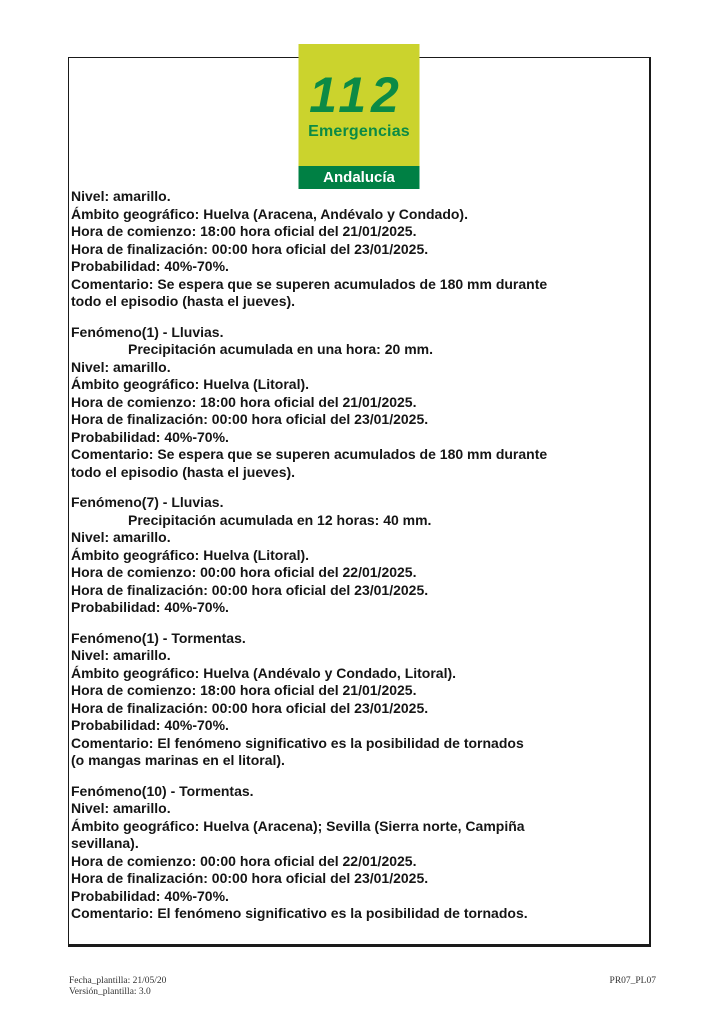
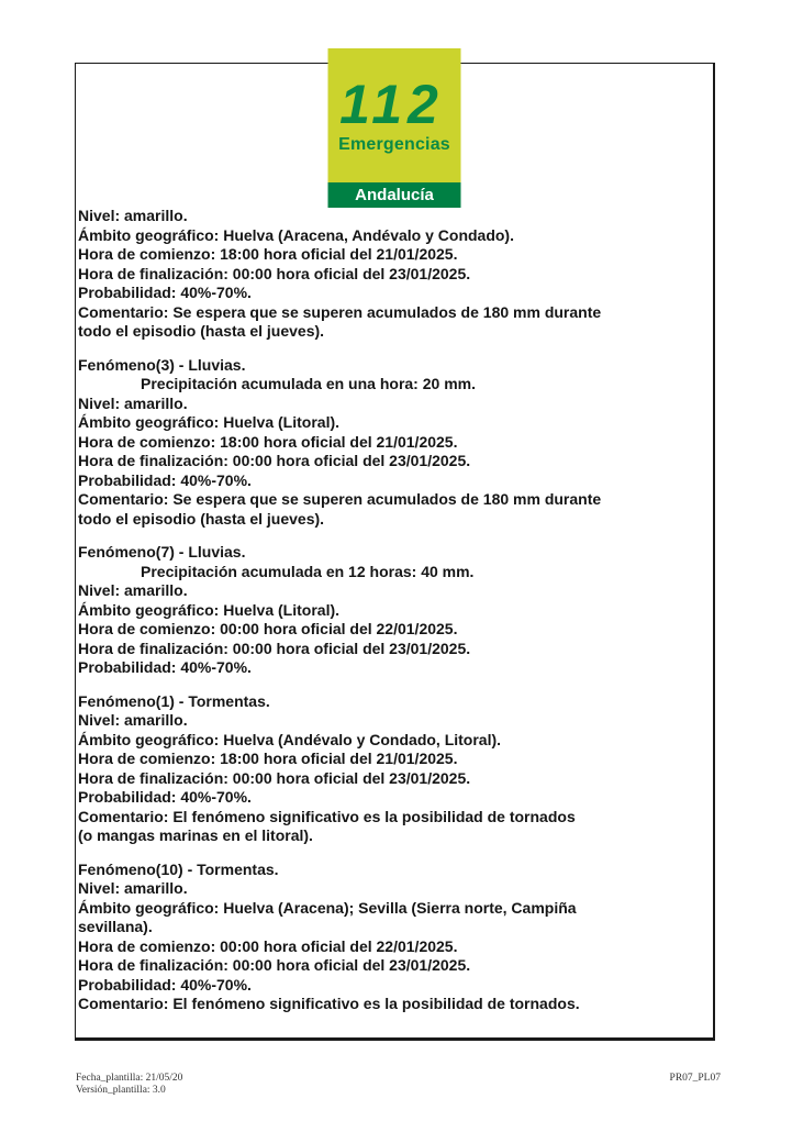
  112
  Emergencias
  Andalucía
  Nivel: amarillo.
  Ámbito geográfico: Huelva (Aracena, Andévalo y Condado).
  Hora de comienzo: 18:00 hora oficial del 21/01/2025.
  Hora de finalización: 00:00 hora oficial del 23/01/2025.
  Probabilidad: 40%-70%.
  Comentario: Se espera que se superen acumulados de 180 mm durante
  todo el episodio (hasta el jueves).
- Fenómeno(1) - Lluvias.
+ Fenómeno(3) - Lluvias.
  Precipitación acumulada en una hora: 20 mm.
  Nivel: amarillo.
  Ámbito geográfico: Huelva (Litoral).
  Hora de comienzo: 18:00 hora oficial del 21/01/2025.
  Hora de finalización: 00:00 hora oficial del 23/01/2025.
  Probabilidad: 40%-70%.
  Comentario: Se espera que se superen acumulados de 180 mm durante
  todo el episodio (hasta el jueves).
  Fenómeno(7) - Lluvias.
  Precipitación acumulada en 12 horas: 40 mm.
  Nivel: amarillo.
  Ámbito geográfico: Huelva (Litoral).
  Hora de comienzo: 00:00 hora oficial del 22/01/2025.
  Hora de finalización: 00:00 hora oficial del 23/01/2025.
  Probabilidad: 40%-70%.
  Fenómeno(1) - Tormentas.
  Nivel: amarillo.
  Ámbito geográfico: Huelva (Andévalo y Condado, Litoral).
  Hora de comienzo: 18:00 hora oficial del 21/01/2025.
  Hora de finalización: 00:00 hora oficial del 23/01/2025.
  Probabilidad: 40%-70%.
  Comentario: El fenómeno significativo es la posibilidad de tornados
  (o mangas marinas en el litoral).
  Fenómeno(10) - Tormentas.
  Nivel: amarillo.
  Ámbito geográfico: Huelva (Aracena); Sevilla (Sierra norte, Campiña
  sevillana).
  Hora de comienzo: 00:00 hora oficial del 22/01/2025.
  Hora de finalización: 00:00 hora oficial del 23/01/2025.
  Probabilidad: 40%-70%.
  Comentario: El fenómeno significativo es la posibilidad de tornados.
  Fecha_plantilla: 21/05/20
  Versión_plantilla: 3.0
  PR07_PL07
